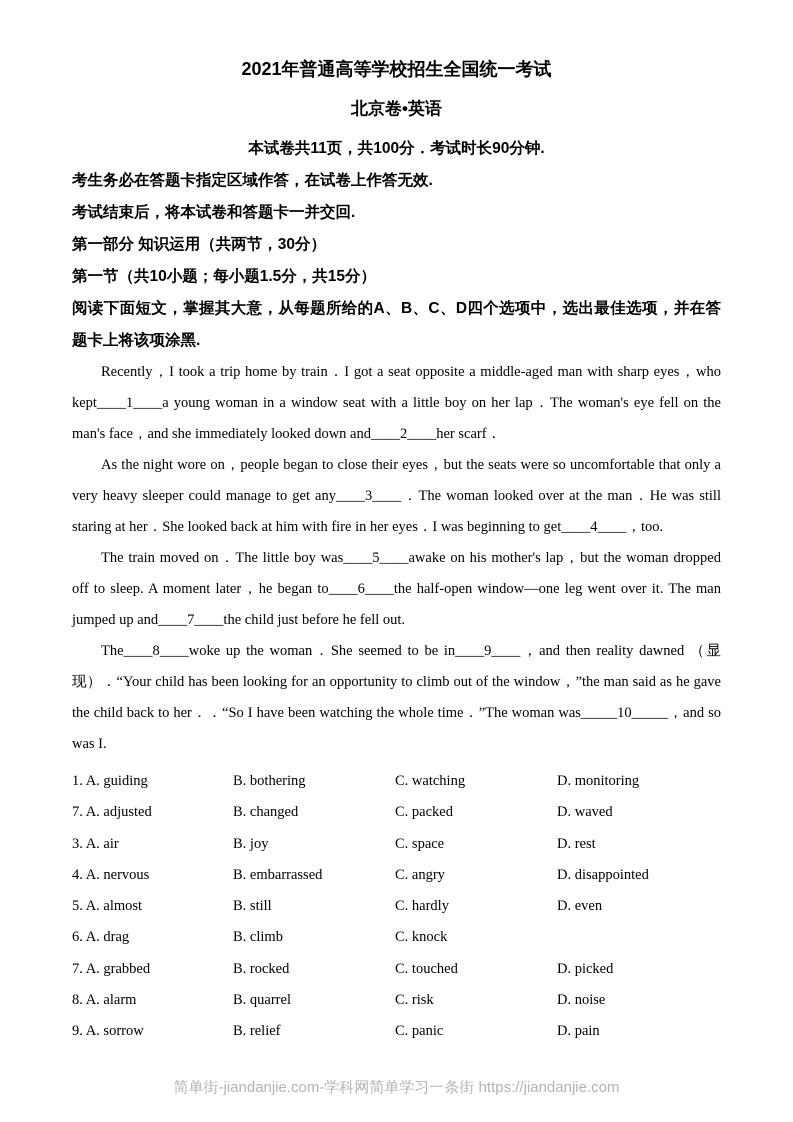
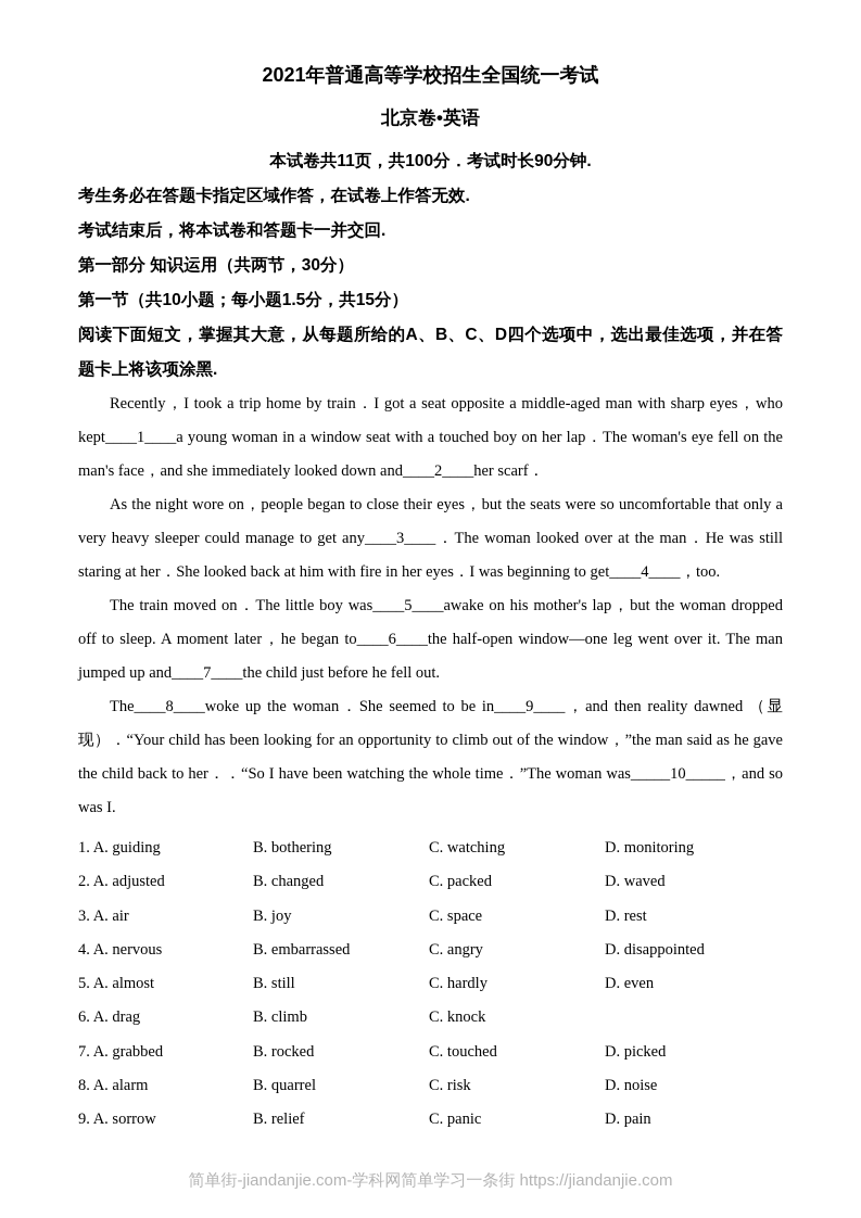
  2021年普通高等学校招生全国统一考试
  北京卷•英语
  本试卷共11页，共100分．考试时长90分钟.
  考生务必在答题卡指定区域作答，在试卷上作答无效.
  考试结束后，将本试卷和答题卡一并交回.
  第一部分 知识运用（共两节，30分）
  第一节（共10小题；每小题1.5分，共15分）
  阅读下面短文，掌握其大意，从每题所给的A、B、C、D四个选项中，选出最佳选项，并在答题卡上将该项涂黑.
- Recently，I took a trip home by train．I got a seat opposite a middle-aged man with sharp eyes，who kept____1____a young woman in a window seat with a little boy on her lap．The woman's eye fell on the man's face，and she immediately looked down and____2____her scarf．
+ Recently，I took a trip home by train．I got a seat opposite a middle-aged man with sharp eyes，who kept____1____a young woman in a window seat with a touched boy on her lap．The woman's eye fell on the man's face，and she immediately looked down and____2____her scarf．
  As the night wore on，people began to close their eyes，but the seats were so uncomfortable that only a very heavy sleeper could manage to get any____3____．The woman looked over at the man．He was still staring at her．She looked back at him with fire in her eyes．I was beginning to get____4____，too.
  The train moved on．The little boy was____5____awake on his mother's lap，but the woman dropped off to sleep. A moment later，he began to____6____the half-open window—one leg went over it. The man jumped up and____7____the child just before he fell out.
  The____8____woke up the woman．She seemed to be in____9____，and then reality dawned （显现）．“Your child has been looking for an opportunity to climb out of the window，”the man said as he gave the child back to her．．“So I have been watching the whole time．”The woman was_____10_____，and so was I.
  1. A. guiding
  B. bothering
  C. watching
  D. monitoring
- 7. A. adjusted
+ 2. A. adjusted
  B. changed
  C. packed
  D. waved
  3. A. air
  B. joy
  C. space
  D. rest
  4. A. nervous
  B. embarrassed
  C. angry
  D. disappointed
  5. A. almost
  B. still
  C. hardly
  D. even
  6. A. drag
  B. climb
  C. knock
  7. A. grabbed
  B. rocked
  C. touched
  D. picked
  8. A. alarm
  B. quarrel
  C. risk
  D. noise
  9. A. sorrow
  B. relief
  C. panic
  D. pain
  简单街-jiandanjie.com-学科网简单学习一条街 https://jiandanjie.com
